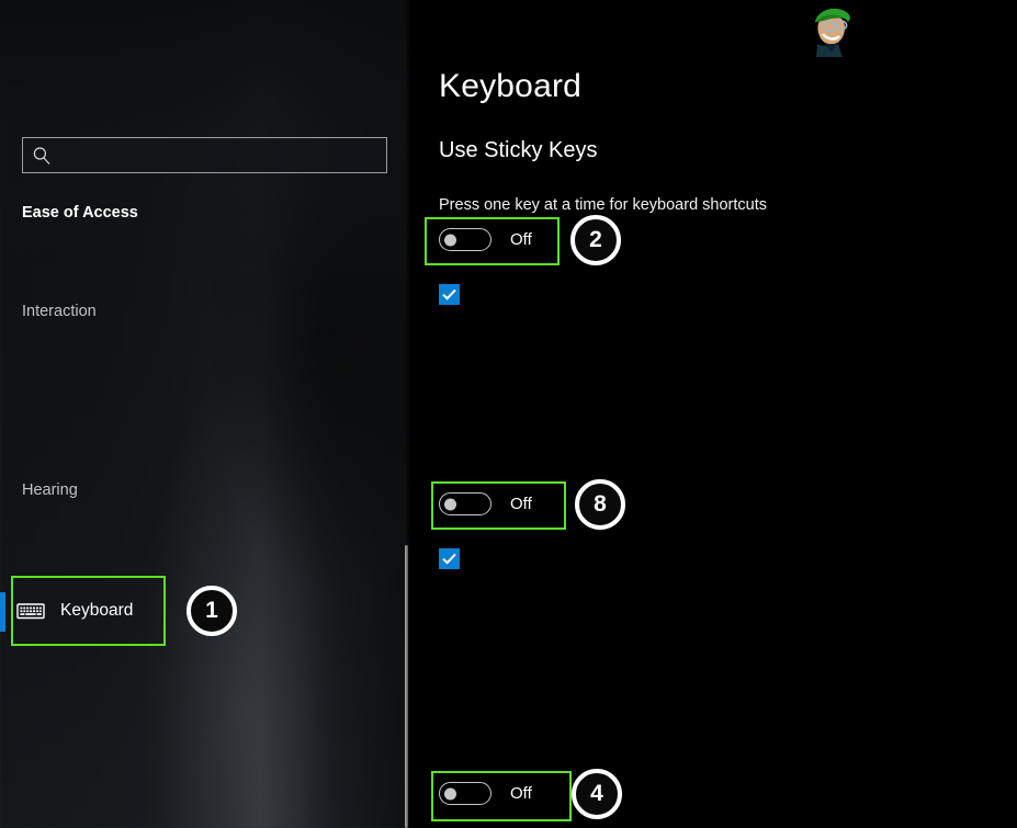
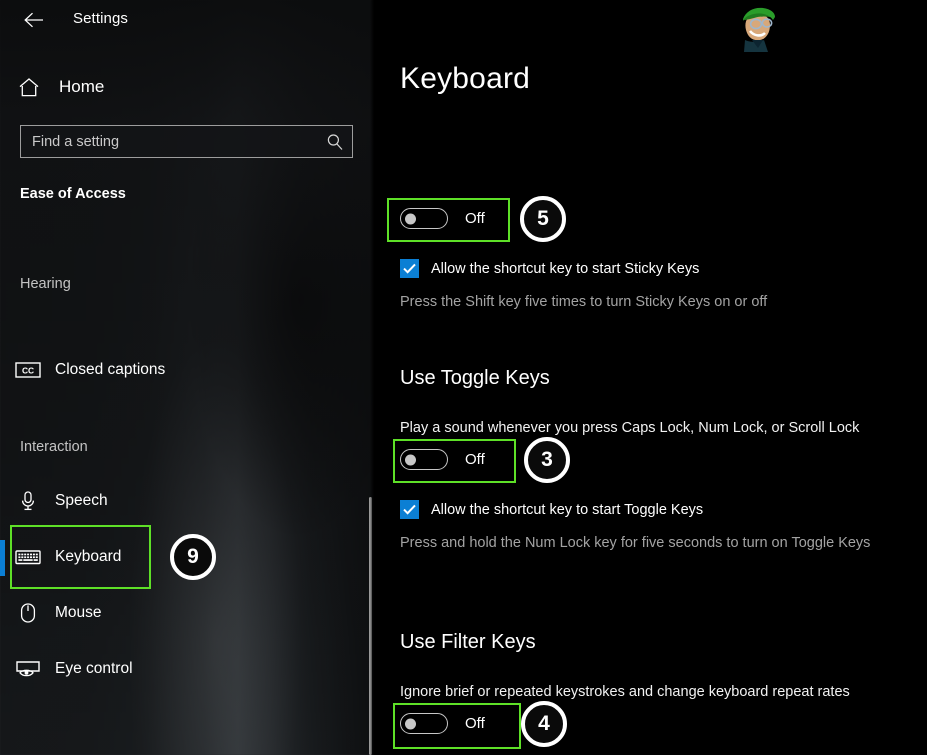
+ Settings
+ Home
+ Find a setting
  Ease of Access
- Interaction
+ Hearing
+ CC
+ Closed captions
- Hearing
+ Interaction
+ Speech
  Keyboard
+ Mouse
+ Eye control
  Keyboard
- Use Sticky Keys
- Press one key at a time for keyboard shortcuts
  Off
+ Allow the shortcut key to start Sticky Keys
+ Press the Shift key five times to turn Sticky Keys on or off
+ Use Toggle Keys
+ Play a sound whenever you press Caps Lock, Num Lock, or Scroll Lock
  Off
+ Allow the shortcut key to start Toggle Keys
+ Press and hold the Num Lock key for five seconds to turn on Toggle Keys
+ Use Filter Keys
+ Ignore brief or repeated keystrokes and change keyboard repeat rates
  Off
- 1
+ 9
- 2
+ 5
- 8
+ 3
  4
